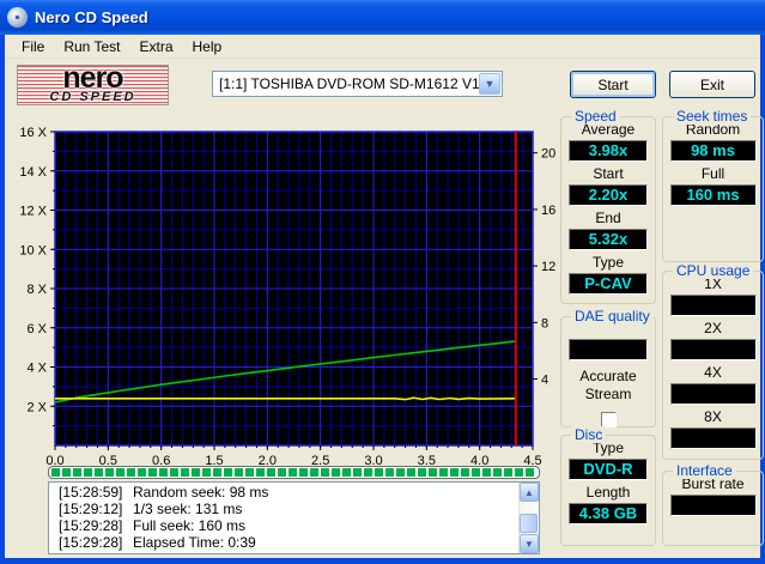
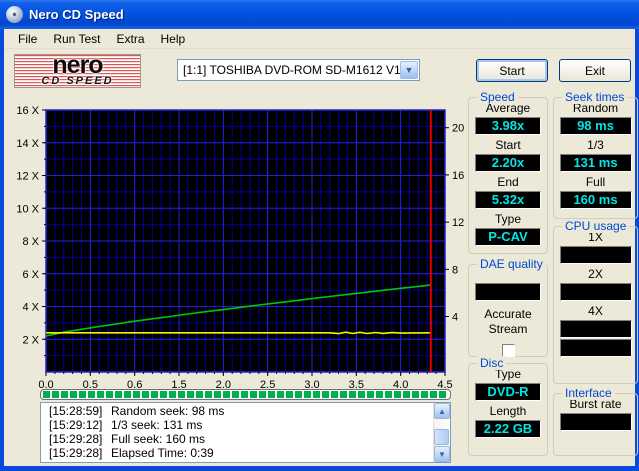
  Nero CD Speed
  File
  Run Test
  Extra
  Help
  nero
  CD SPEED
  [1:1] TOSHIBA DVD-ROM SD-M1612 V1
  ▼
  Start
  Exit
  0.0
  0.5
  0.6
  1.5
  2.0
  2.5
  3.0
  3.5
  4.0
  4.5
  2 X
  4 X
  6 X
  8 X
  10 X
  12 X
  14 X
  16 X
  4
  8
  12
  16
  20
  Speed
  Average
  3.98x
  Start
  2.20x
  End
  5.32x
  Type
  P-CAV
  DAE quality
  Accurate Stream
  Disc
  Type
  DVD-R
  Length
- 4.38 GB
+ 2.22 GB
  Seek times
  Random
  98 ms
+ 1/3
+ 131 ms
  Full
  160 ms
  CPU usage
  1X
  2X
  4X
- 8X
  Interface
  Burst rate
  [15:28:59] Random seek: 98 ms
  [15:29:12] 1/3 seek: 131 ms
  [15:29:28] Full seek: 160 ms
  [15:29:28] Elapsed Time: 0:39
  ▲
  ▼
